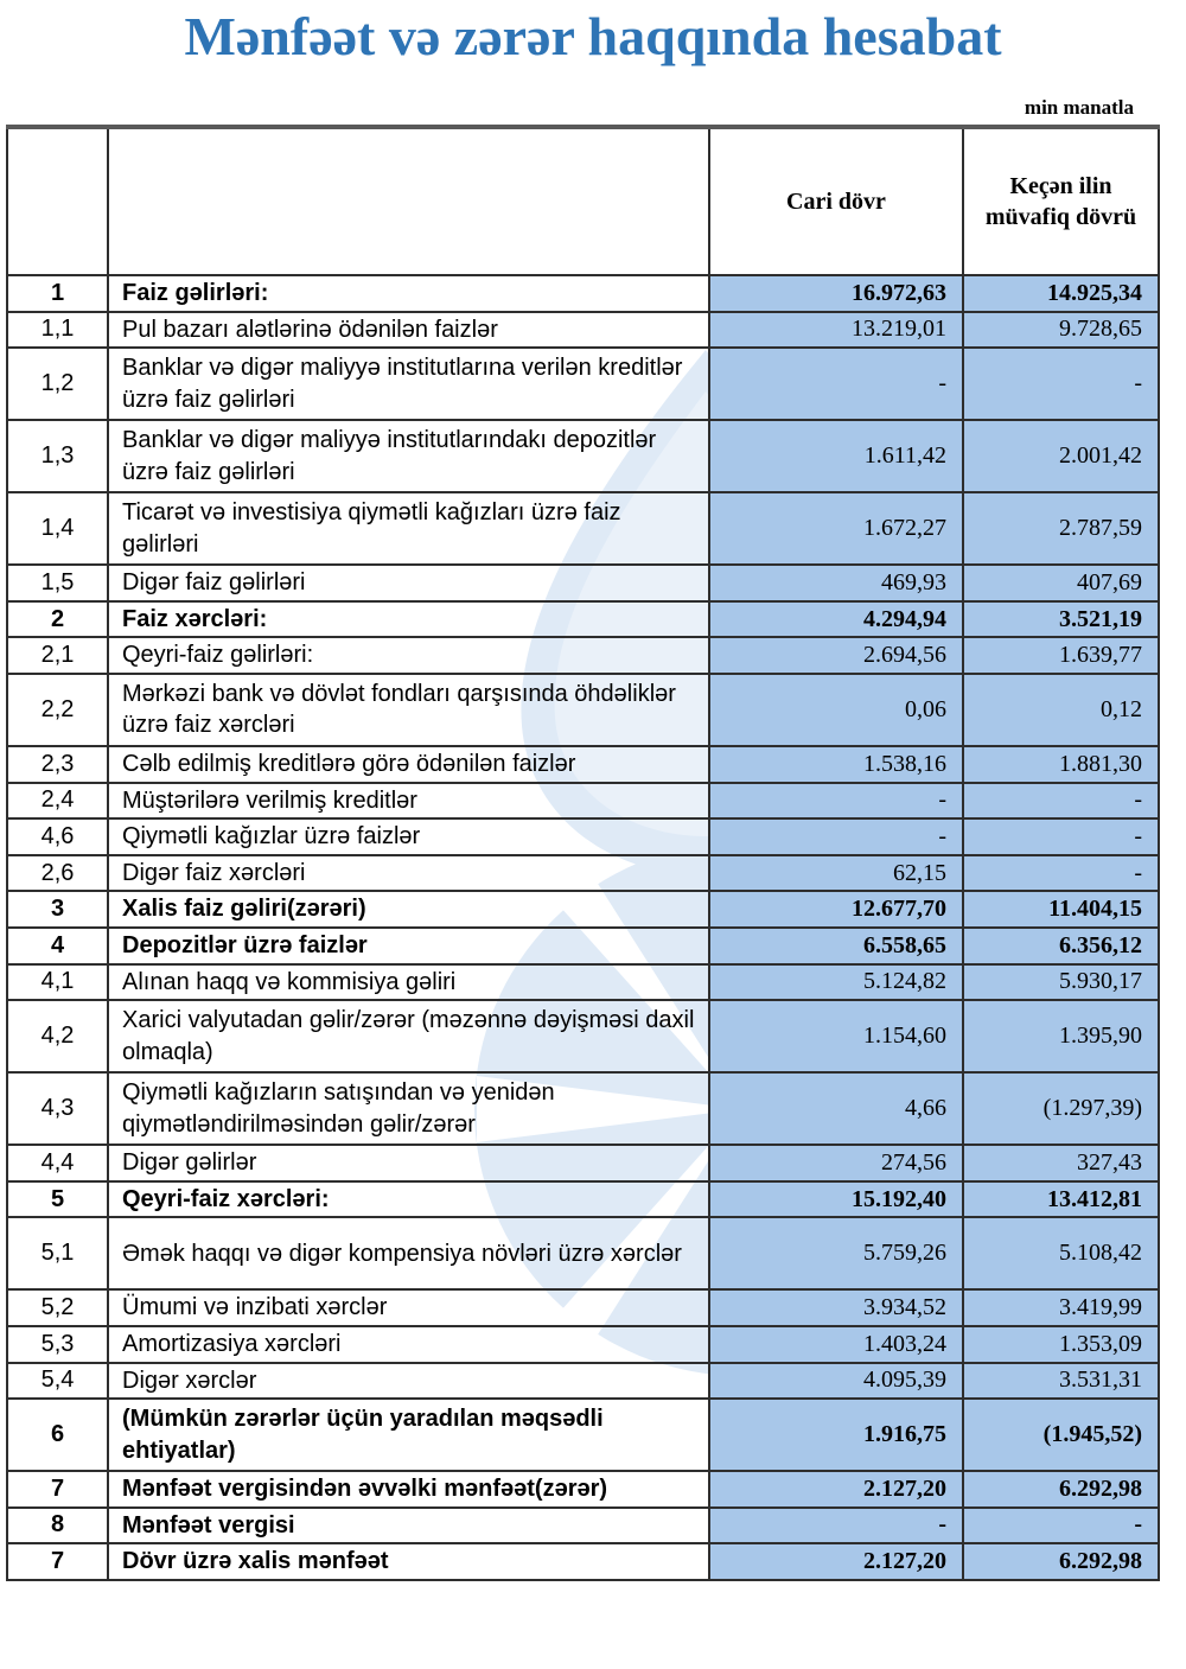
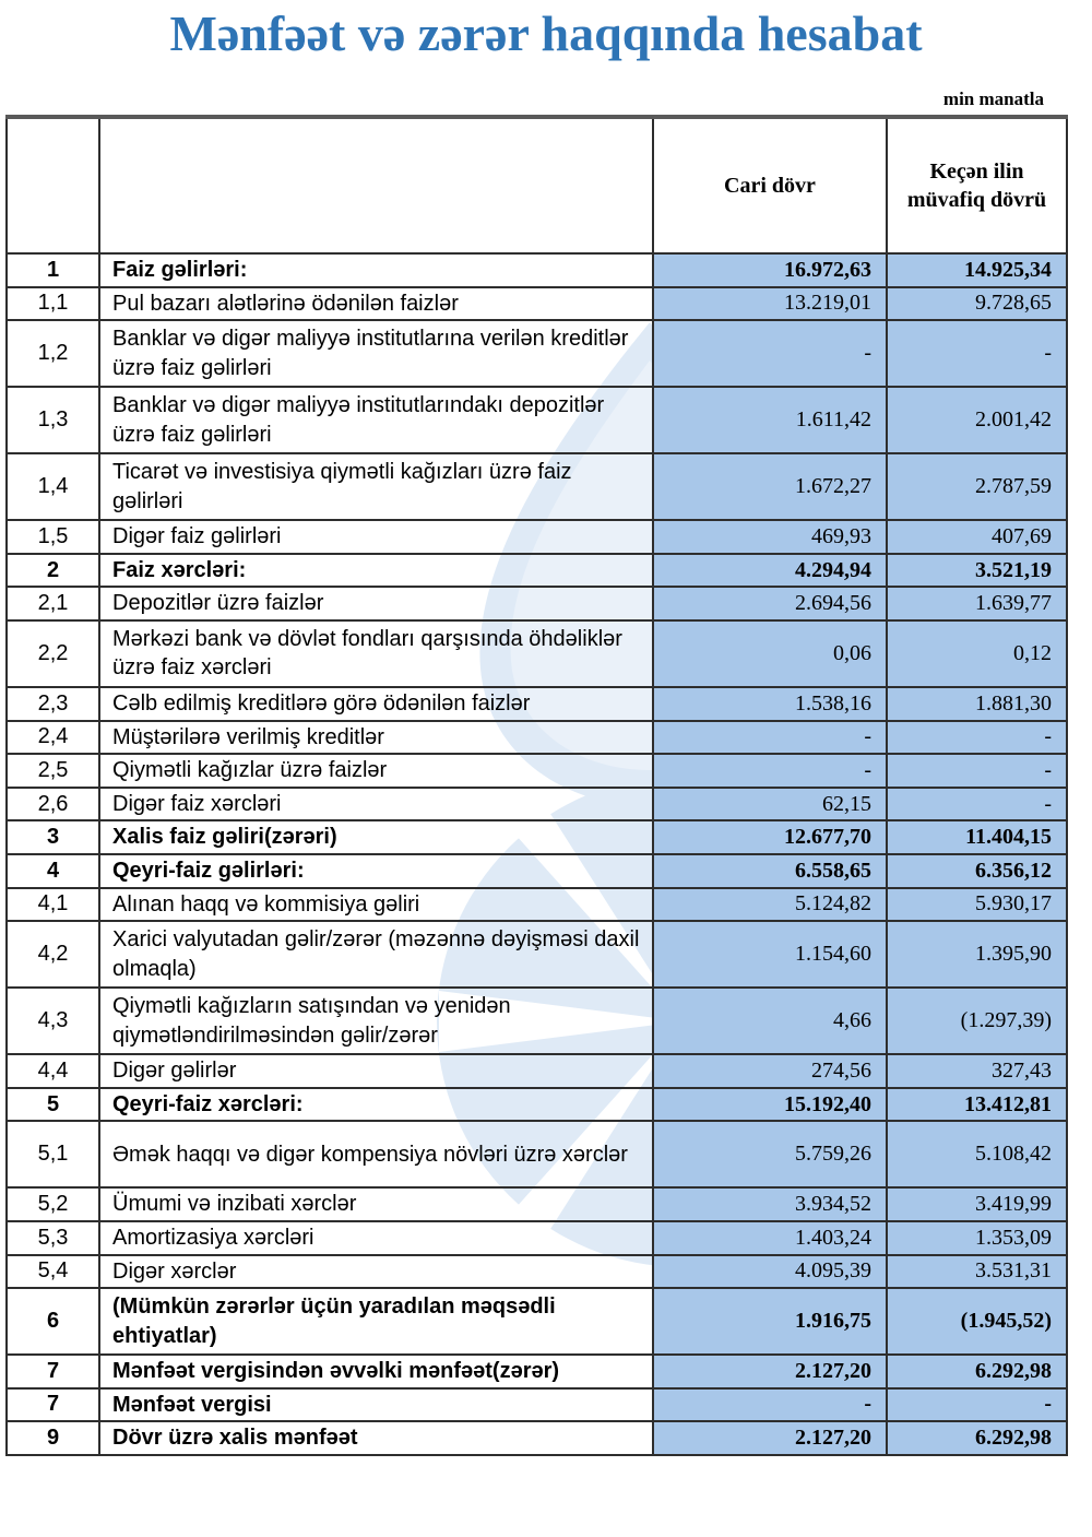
  Mənfəət və zərər haqqında hesabat
  min manatla
  		Cari dövr	Keçən ilin müvafiq dövrü
  1	Faiz gəlirləri:	16.972,63	14.925,34
  1,1	Pul bazarı alətlərinə ödənilən faizlər	13.219,01	9.728,65
  1,2	Banklar və digər maliyyə institutlarına verilən kreditlər üzrə faiz gəlirləri	-	-
  1,3	Banklar və digər maliyyə institutlarındakı depozitlər üzrə faiz gəlirləri	1.611,42	2.001,42
  1,4	Ticarət və investisiya qiymətli kağızları üzrə faiz gəlirləri	1.672,27	2.787,59
  1,5	Digər faiz gəlirləri	469,93	407,69
  2	Faiz xərcləri:	4.294,94	3.521,19
- 2,1	Qeyri-faiz gəlirləri:	2.694,56	1.639,77
+ 2,1	Depozitlər üzrə faizlər	2.694,56	1.639,77
  2,2	Mərkəzi bank və dövlət fondları qarşısında öhdəliklər üzrə faiz xərcləri	0,06	0,12
  2,3	Cəlb edilmiş kreditlərə görə ödənilən faizlər	1.538,16	1.881,30
  2,4	Müştərilərə verilmiş kreditlər	-	-
- 4,6	Qiymətli kağızlar üzrə faizlər	-	-
+ 2,5	Qiymətli kağızlar üzrə faizlər	-	-
  2,6	Digər faiz xərcləri	62,15	-
  3	Xalis faiz gəliri(zərəri)	12.677,70	11.404,15
- 4	Depozitlər üzrə faizlər	6.558,65	6.356,12
+ 4	Qeyri-faiz gəlirləri:	6.558,65	6.356,12
  4,1	Alınan haqq və kommisiya gəliri	5.124,82	5.930,17
  4,2	Xarici valyutadan gəlir/zərər (məzənnə dəyişməsi daxil olmaqla)	1.154,60	1.395,90
  4,3	Qiymətli kağızların satışından və yenidən qiymətləndirilməsindən gəlir/zərər	4,66	(1.297,39)
  4,4	Digər gəlirlər	274,56	327,43
  5	Qeyri-faiz xərcləri:	15.192,40	13.412,81
  5,1	Əmək haqqı və digər kompensiya növləri üzrə xərclər	5.759,26	5.108,42
  5,2	Ümumi və inzibati xərclər	3.934,52	3.419,99
  5,3	Amortizasiya xərcləri	1.403,24	1.353,09
  5,4	Digər xərclər	4.095,39	3.531,31
  6	(Mümkün zərərlər üçün yaradılan məqsədli ehtiyatlar)	1.916,75	(1.945,52)
  7	Mənfəət vergisindən əvvəlki mənfəət(zərər)	2.127,20	6.292,98
- 8	Mənfəət vergisi	-	-
+ 7	Mənfəət vergisi	-	-
- 7	Dövr üzrə xalis mənfəət	2.127,20	6.292,98
+ 9	Dövr üzrə xalis mənfəət	2.127,20	6.292,98
